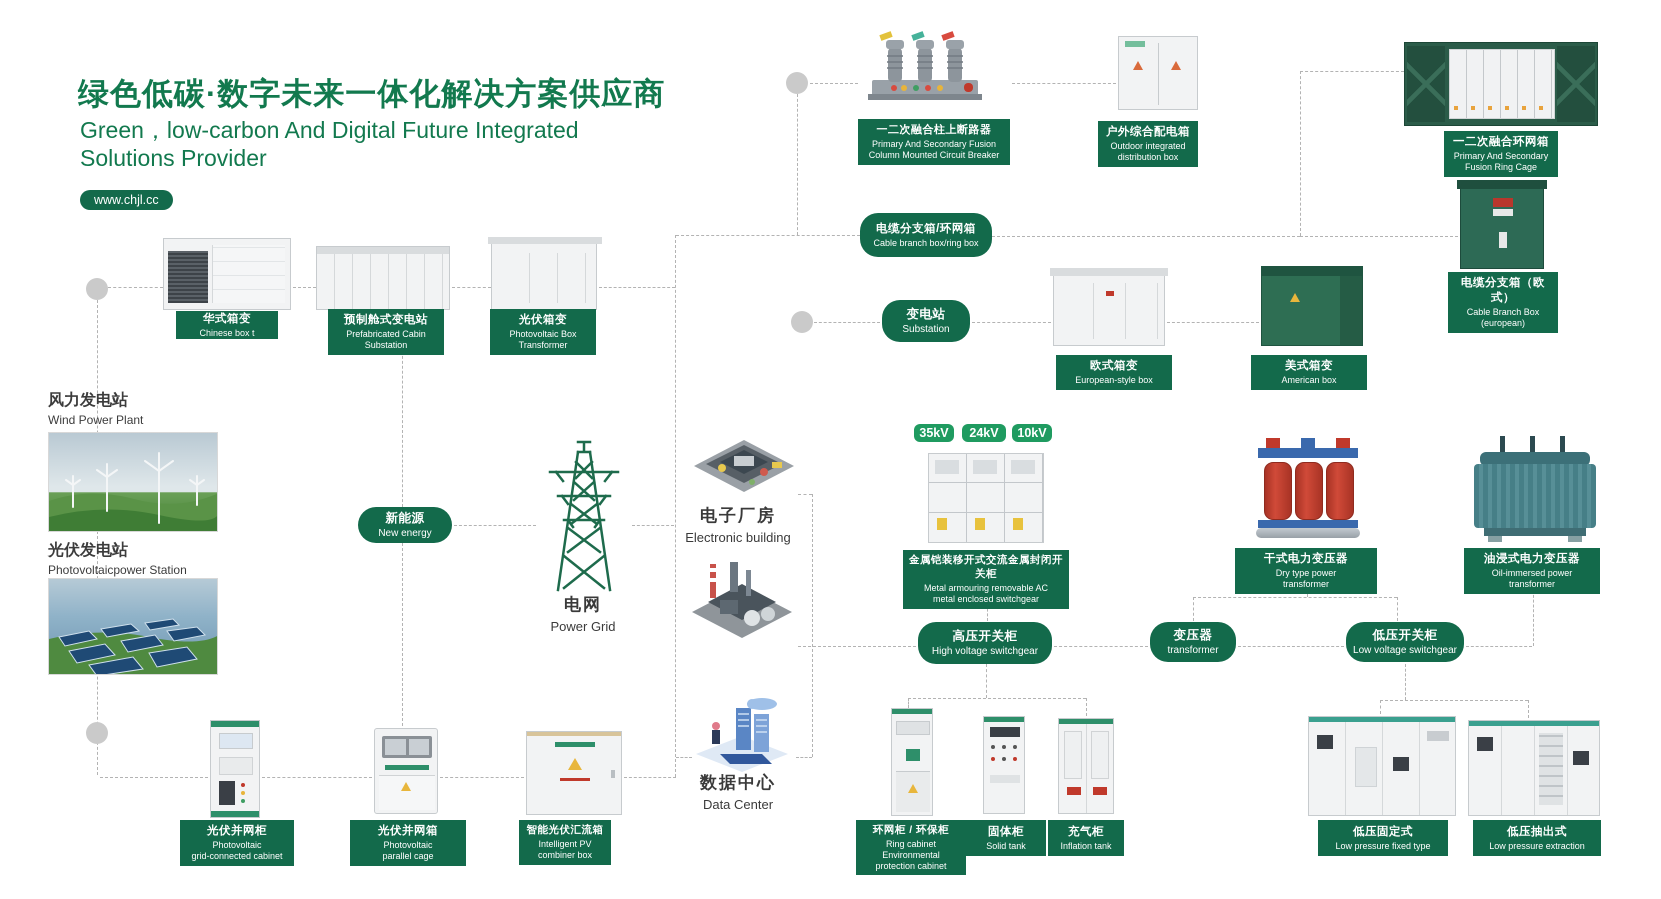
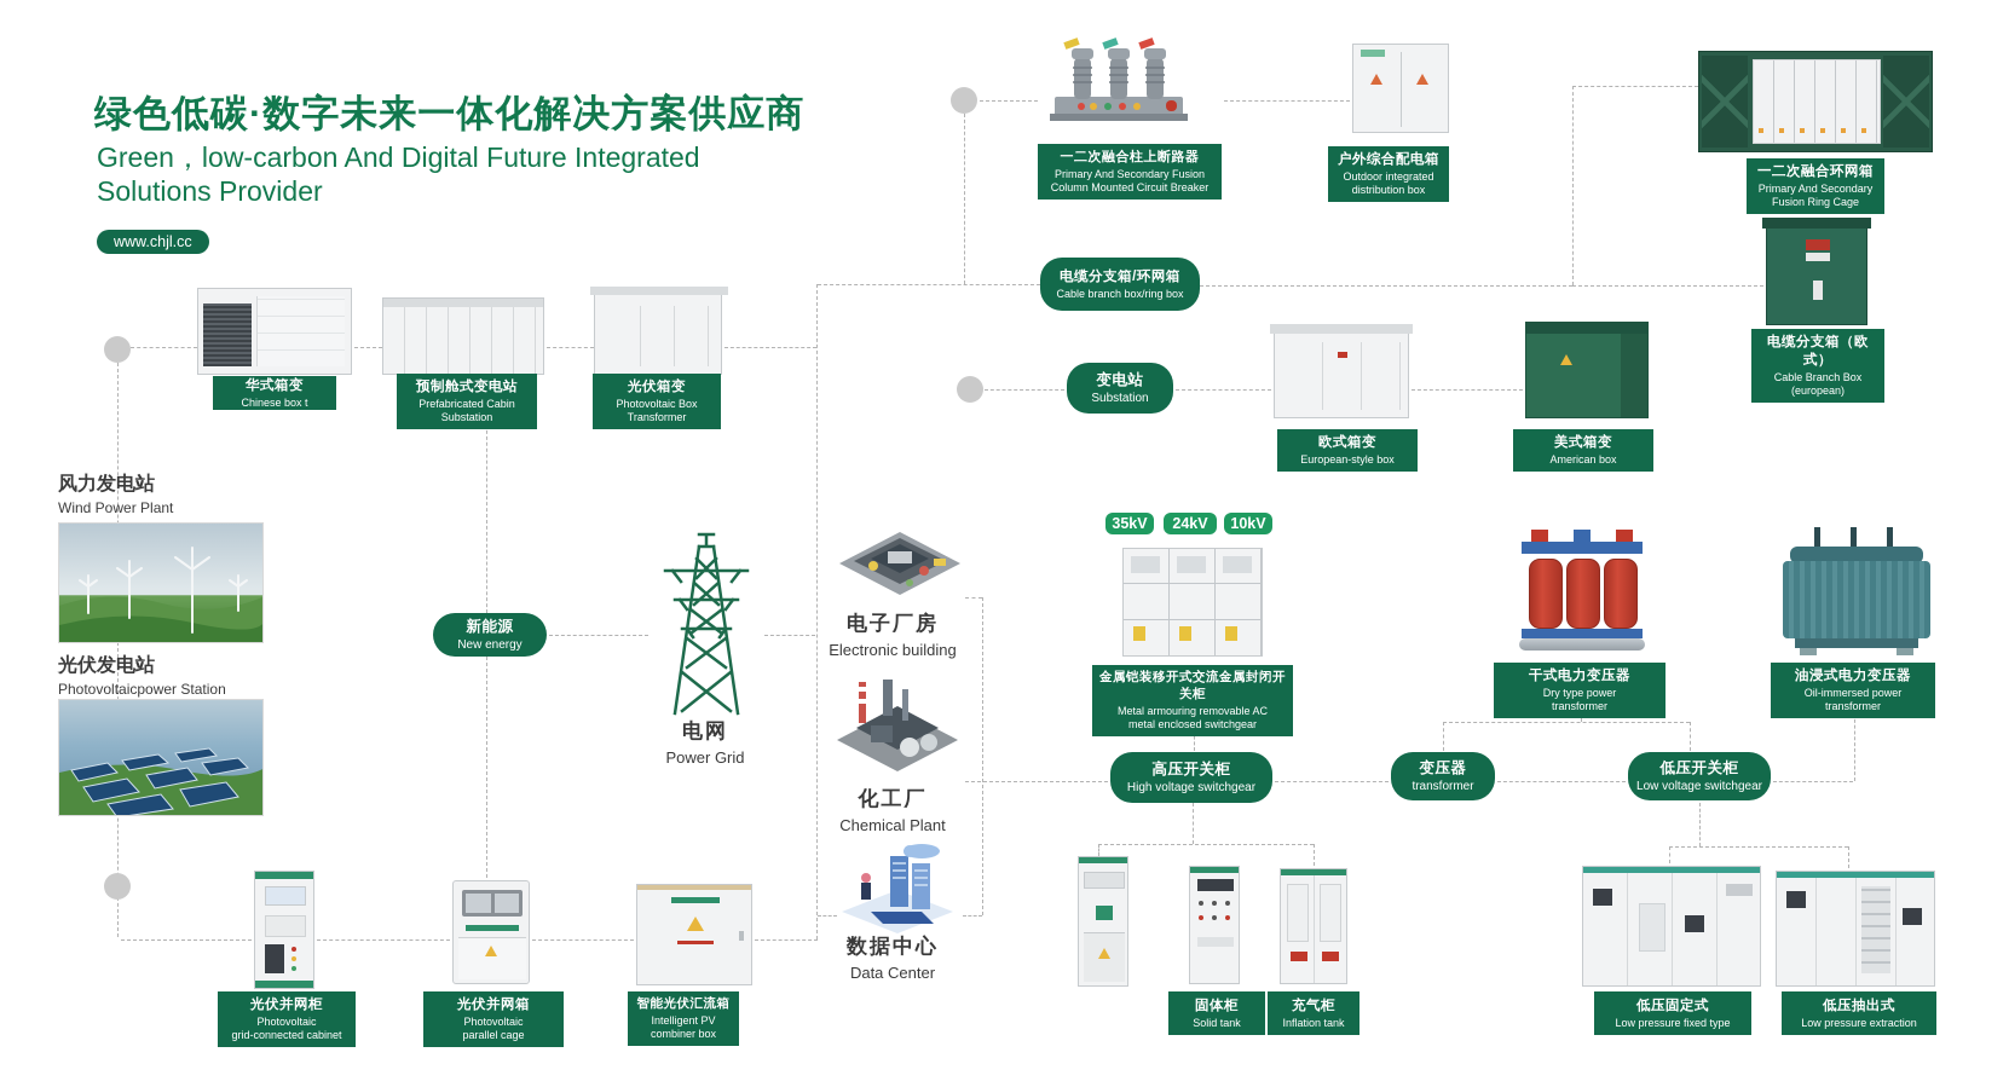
  绿色低碳·数字未来一体化解决方案供应商
  Green，low-carbon And Digital Future Integrated
  Solutions Provider
  www.chjl.cc
  风力发电站
  Wind Power Plant
  光伏发电站
  Photovoltaicpower Station
  新能源
  New energy
  电网
  Power Grid
  电子厂房
  Electronic building
+ 化工厂
+ Chemical Plant
  数据中心
  Data Center
  一二次融合柱上断路器
  Primary And Secondary Fusion
  Column Mounted Circuit Breaker
  户外综合配电箱
  Outdoor integrated
  distribution box
  一二次融合环网箱
  Primary And Secondary
  Fusion Ring Cage
  电缆分支箱（欧式）
  Cable Branch Box
  (european)
  电缆分支箱/环网箱
  Cable branch box/ring box
  变电站
  Substation
  欧式箱变
  European-style box
  美式箱变
  American box
  35kV
  24kV
  10kV
  金属铠装移开式交流金属封闭开关柜
  Metal armouring removable AC
  metal enclosed switchgear
  干式电力变压器
  Dry type power
  transformer
  油浸式电力变压器
  Oil-immersed power
  transformer
  高压开关柜
  High voltage switchgear
  变压器
  transformer
  低压开关柜
  Low voltage switchgear
- 环网柜 / 环保柜
- Ring cabinet Environmental
- protection cabinet
  固体柜
  Solid tank
  充气柜
  Inflation tank
  低压固定式
  Low pressure fixed type
  低压抽出式
  Low pressure extraction
  光伏并网柜
  Photovoltaic
  grid-connected cabinet
  光伏并网箱
  Photovoltaic
  parallel cage
  智能光伏汇流箱
  Intelligent PV
  combiner box
  华式箱变
  Chinese box t
  预制舱式变电站
  Prefabricated Cabin
  Substation
  光伏箱变
  Photovoltaic Box
  Transformer
